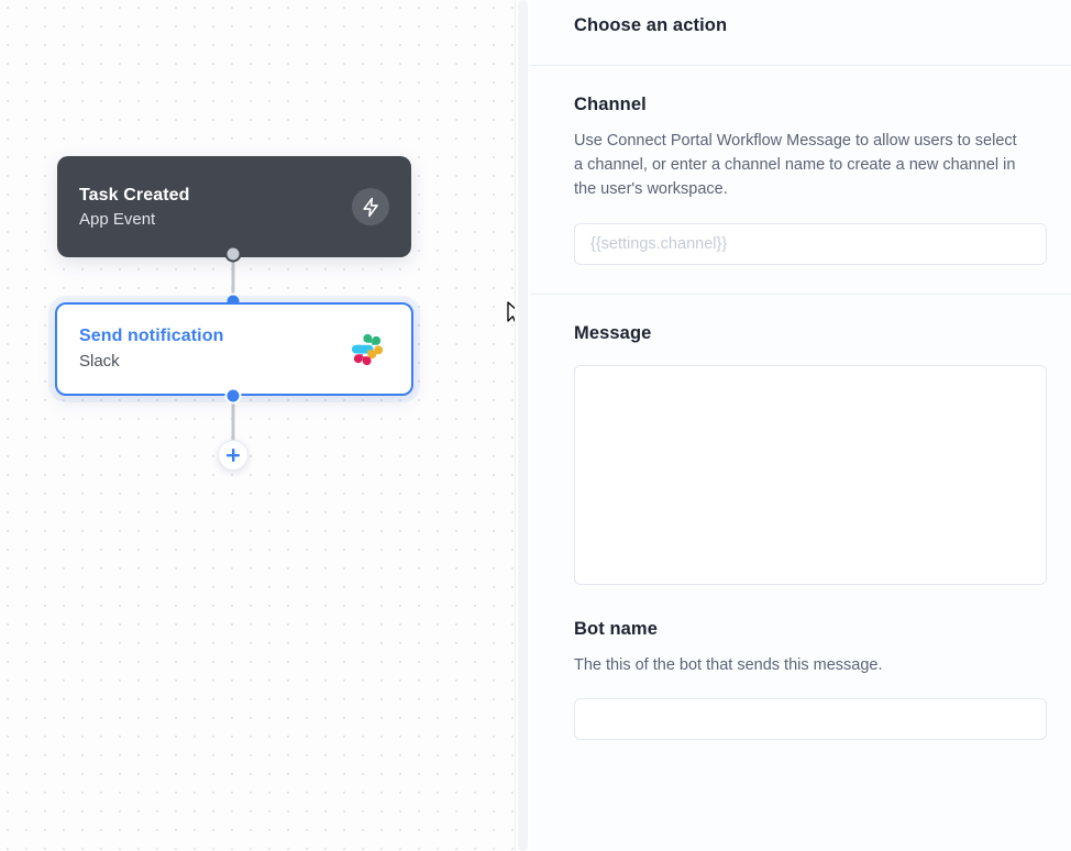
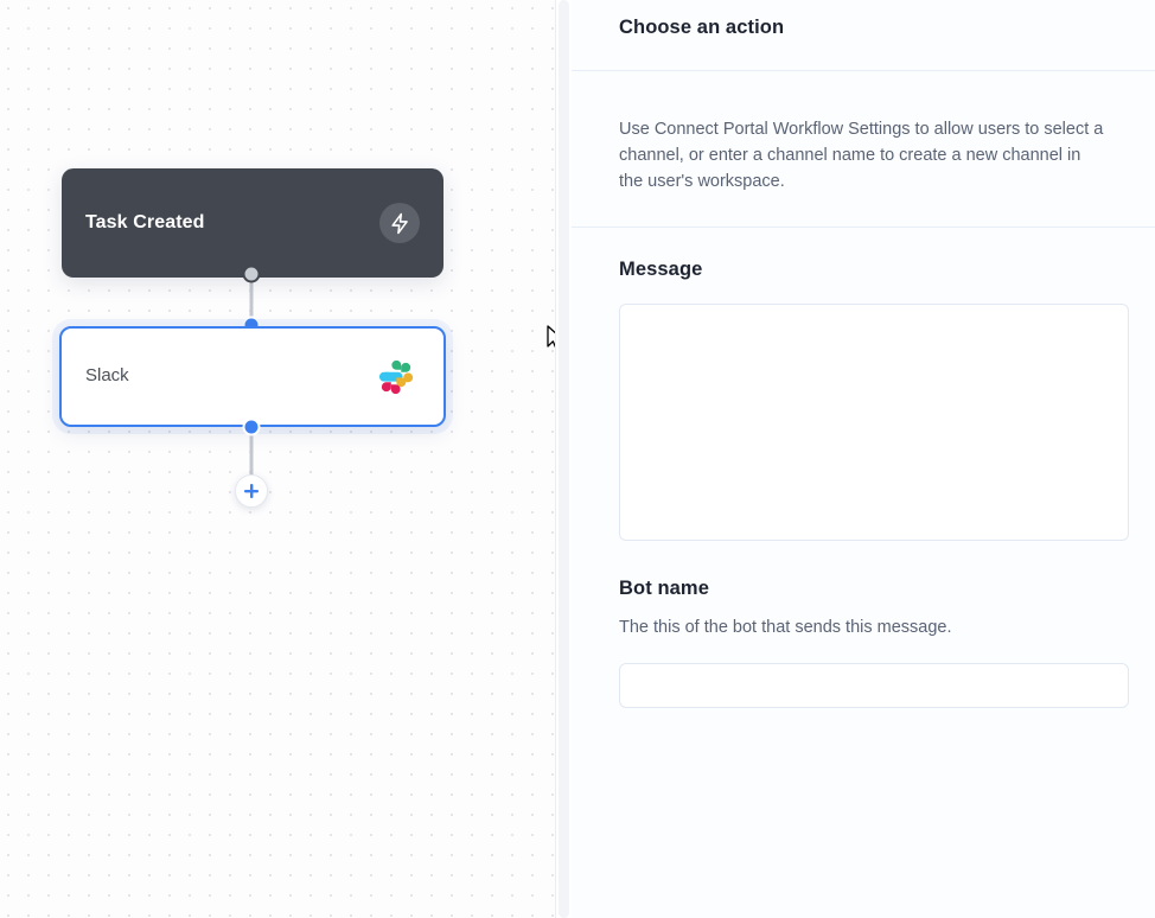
  Task Created
- App Event
- Send notification
  Slack
  Choose an action
- Channel
- Use Connect Portal Workflow Message to allow users to select a channel, or enter a channel name to create a new channel in the user's workspace.
+ Use Connect Portal Workflow Settings to allow users to select a channel, or enter a channel name to create a new channel in the user's workspace.
- {{settings.channel}}
  Message
  Bot name
  The this of the bot that sends this message.
